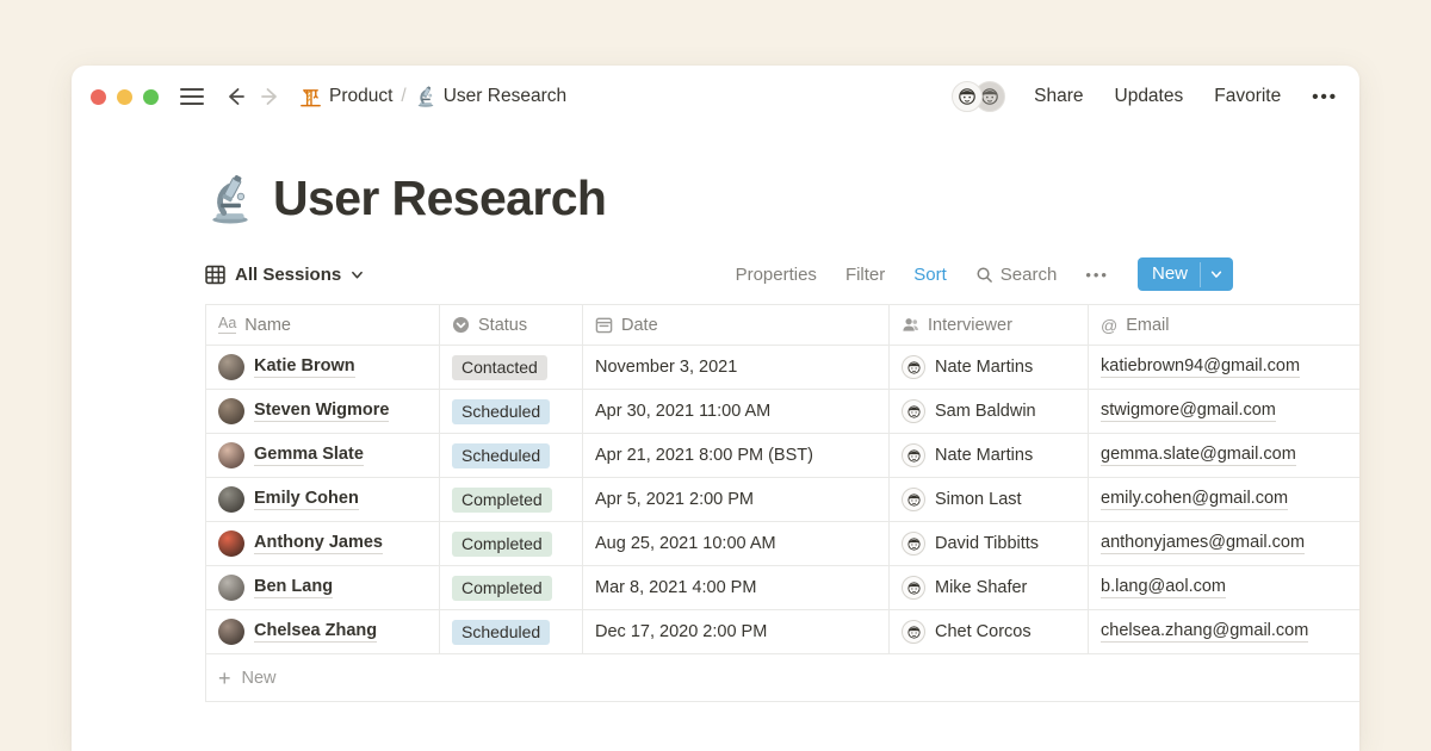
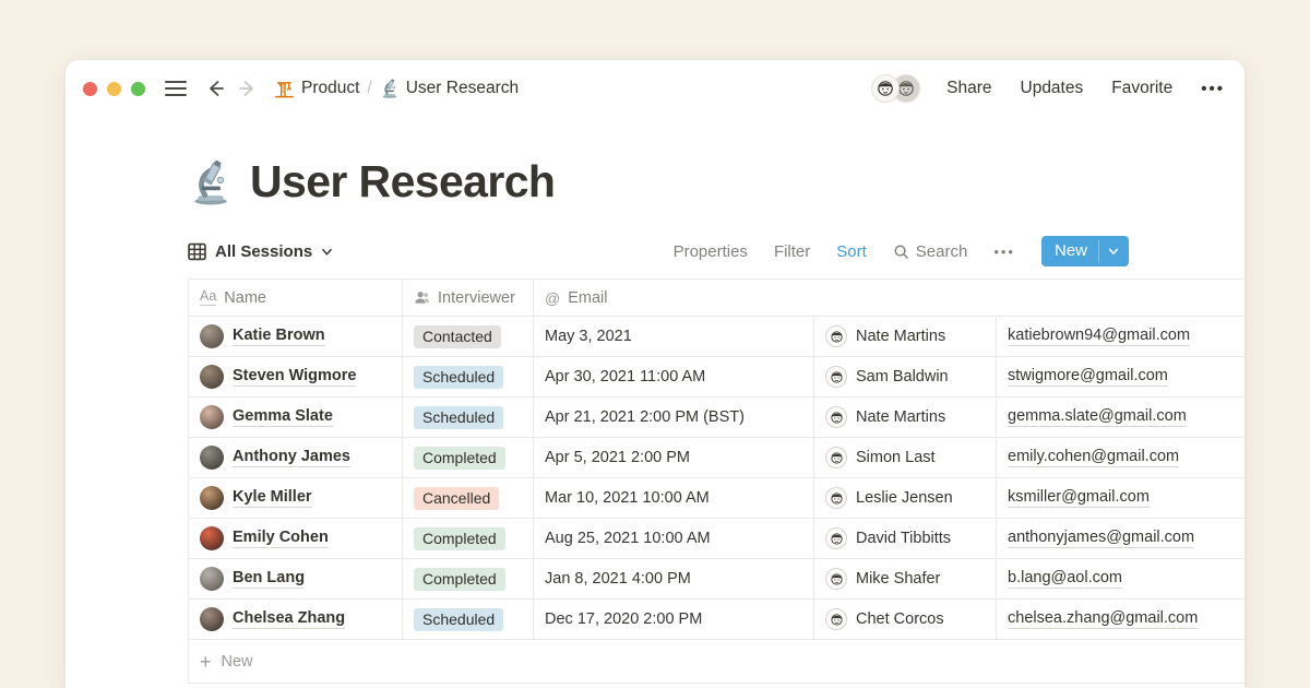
  Product
  /
  User Research
  Share
  Updates
  Favorite
  •••
  User Research
  All Sessions
  Properties
  Filter
  Sort
  Search
  •••
  New
  Aa
  Name
- Status
- Date
  Interviewer
  @
  Email
  Katie Brown
  Contacted
- November 3, 2021
+ May 3, 2021
  Nate Martins
  katiebrown94@gmail.com
  Steven Wigmore
  Scheduled
  Apr 30, 2021 11:00 AM
  Sam Baldwin
  stwigmore@gmail.com
  Gemma Slate
  Scheduled
- Apr 21, 2021 8:00 PM (BST)
+ Apr 21, 2021 2:00 PM (BST)
  Nate Martins
  gemma.slate@gmail.com
- Emily Cohen
+ Anthony James
  Completed
  Apr 5, 2021 2:00 PM
  Simon Last
  emily.cohen@gmail.com
+ Kyle Miller
+ Cancelled
+ Mar 10, 2021 10:00 AM
+ Leslie Jensen
+ ksmiller@gmail.com
- Anthony James
+ Emily Cohen
  Completed
  Aug 25, 2021 10:00 AM
  David Tibbitts
  anthonyjames@gmail.com
  Ben Lang
  Completed
- Mar 8, 2021 4:00 PM
+ Jan 8, 2021 4:00 PM
  Mike Shafer
  b.lang@aol.com
  Chelsea Zhang
  Scheduled
  Dec 17, 2020 2:00 PM
  Chet Corcos
  chelsea.zhang@gmail.com
  +
  New
